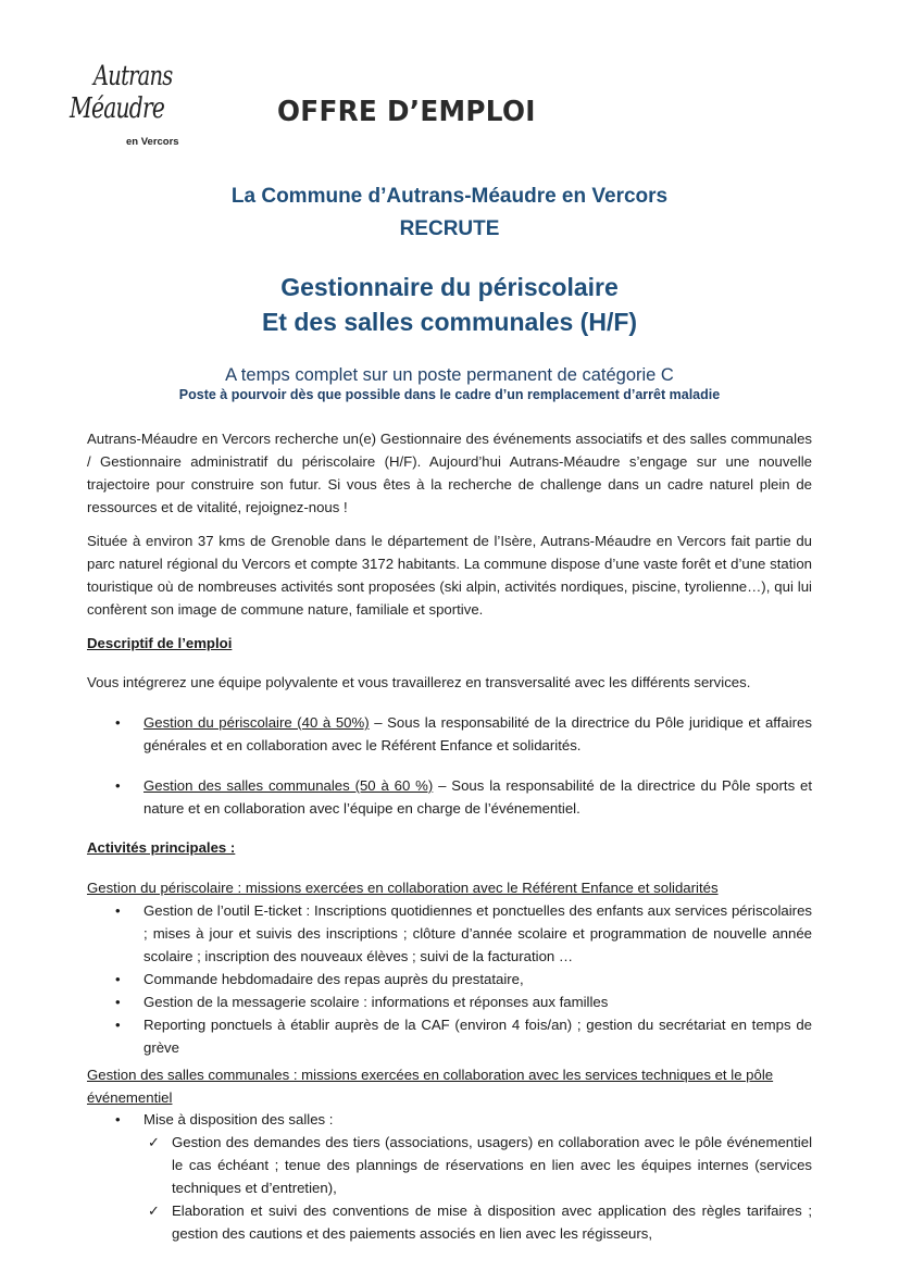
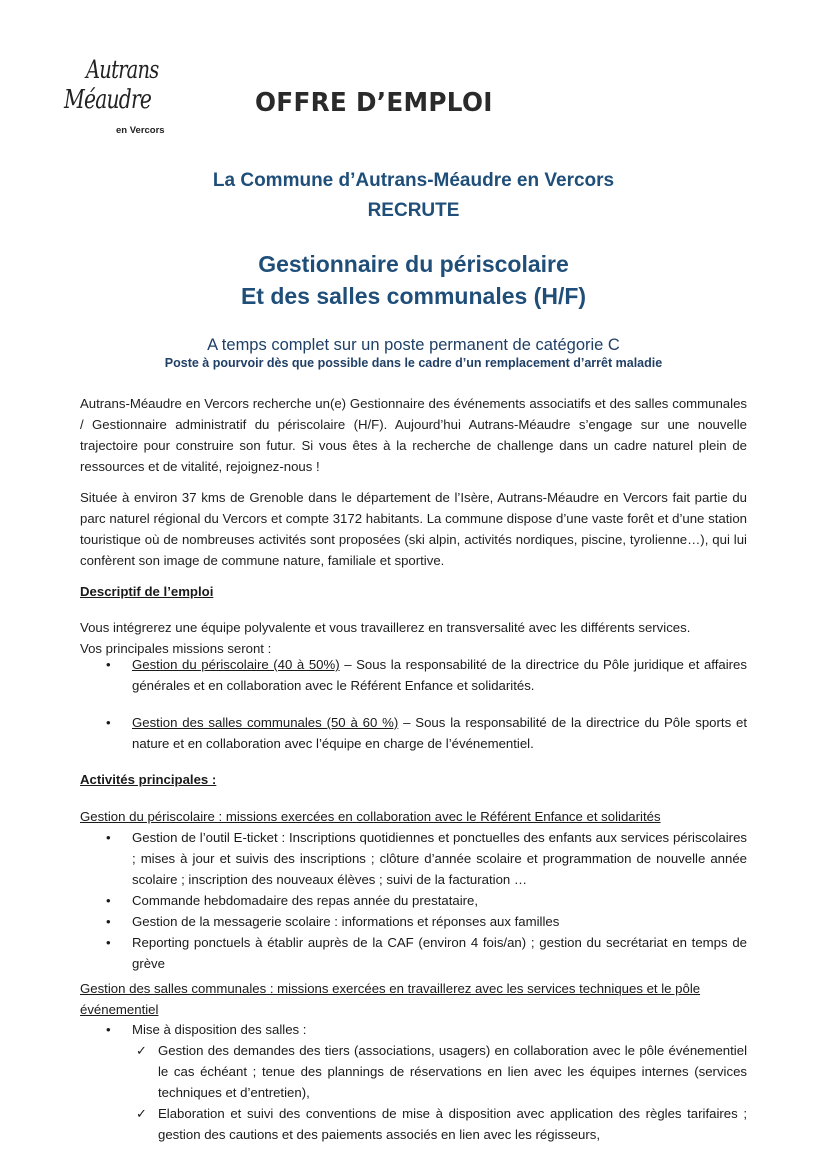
  Autrans
  Méaudre
  en Vercors
  OFFRE D’EMPLOI
  La Commune d’Autrans-Méaudre en Vercors
  RECRUTE
  Gestionnaire du périscolaire
  Et des salles communales (H/F)
  A temps complet sur un poste permanent de catégorie C
  Poste à pourvoir dès que possible dans le cadre d’un remplacement d’arrêt maladie
  Autrans-Méaudre en Vercors recherche un(e) Gestionnaire des événements associatifs et des salles communales / Gestionnaire administratif du périscolaire (H/F). Aujourd’hui Autrans-Méaudre s’engage sur une nouvelle trajectoire pour construire son futur. Si vous êtes à la recherche de challenge dans un cadre naturel plein de ressources et de vitalité, rejoignez-nous !
  Située à environ 37 kms de Grenoble dans le département de l’Isère, Autrans-Méaudre en Vercors fait partie du parc naturel régional du Vercors et compte 3172 habitants. La commune dispose d’une vaste forêt et d’une station touristique où de nombreuses activités sont proposées (ski alpin, activités nordiques, piscine, tyrolienne…), qui lui confèrent son image de commune nature, familiale et sportive.
  Descriptif de l’emploi
  Vous intégrerez une équipe polyvalente et vous travaillerez en transversalité avec les différents services.
+ Vos principales missions seront :
  •
  Gestion du périscolaire (40 à 50%) – Sous la responsabilité de la directrice du Pôle juridique et affaires générales et en collaboration avec le Référent Enfance et solidarités.
  •
  Gestion des salles communales (50 à 60 %) – Sous la responsabilité de la directrice du Pôle sports et nature et en collaboration avec l’équipe en charge de l’événementiel.
  Activités principales :
  Gestion du périscolaire : missions exercées en collaboration avec le Référent Enfance et solidarités
  •
  Gestion de l’outil E-ticket : Inscriptions quotidiennes et ponctuelles des enfants aux services périscolaires ; mises à jour et suivis des inscriptions ; clôture d’année scolaire et programmation de nouvelle année scolaire ; inscription des nouveaux élèves ; suivi de la facturation …
  •
- Commande hebdomadaire des repas auprès du prestataire,
+ Commande hebdomadaire des repas année du prestataire,
  •
  Gestion de la messagerie scolaire : informations et réponses aux familles
  •
  Reporting ponctuels à établir auprès de la CAF (environ 4 fois/an) ; gestion du secrétariat en temps de grève
- Gestion des salles communales : missions exercées en collaboration avec les services techniques et le pôle événementiel
+ Gestion des salles communales : missions exercées en travaillerez avec les services techniques et le pôle événementiel
  •
  Mise à disposition des salles :
  ✓
  Gestion des demandes des tiers (associations, usagers) en collaboration avec le pôle événementiel le cas échéant ; tenue des plannings de réservations en lien avec les équipes internes (services techniques et d’entretien),
  ✓
  Elaboration et suivi des conventions de mise à disposition avec application des règles tarifaires ; gestion des cautions et des paiements associés en lien avec les régisseurs,
